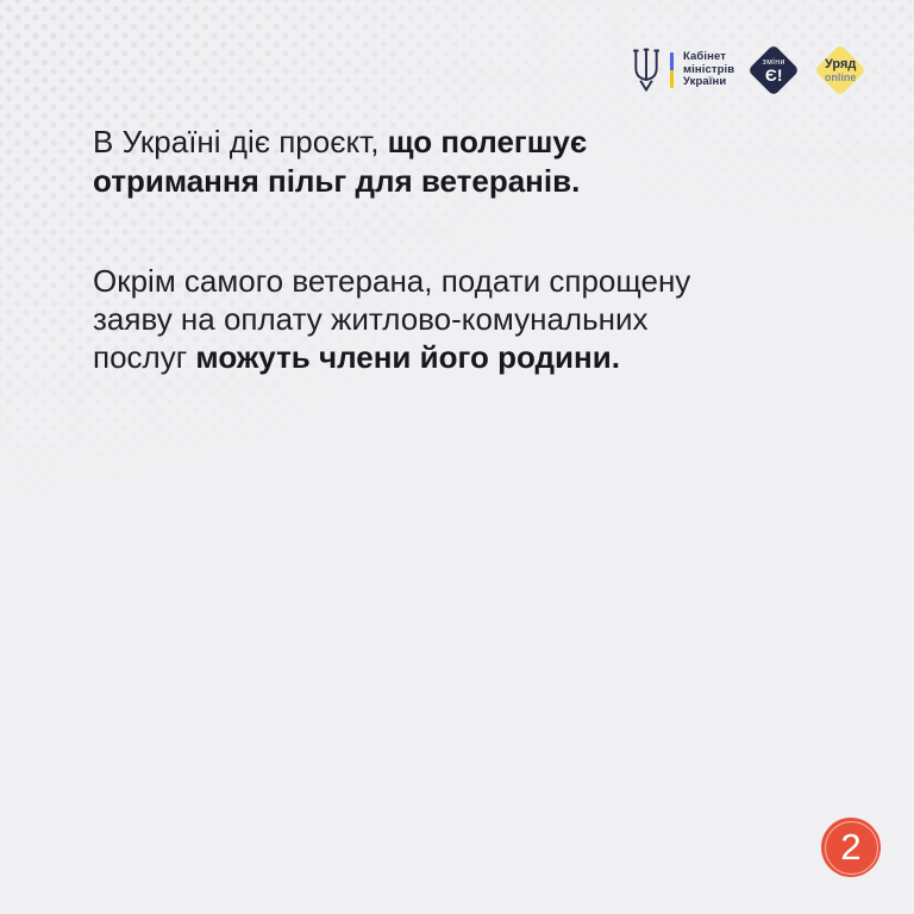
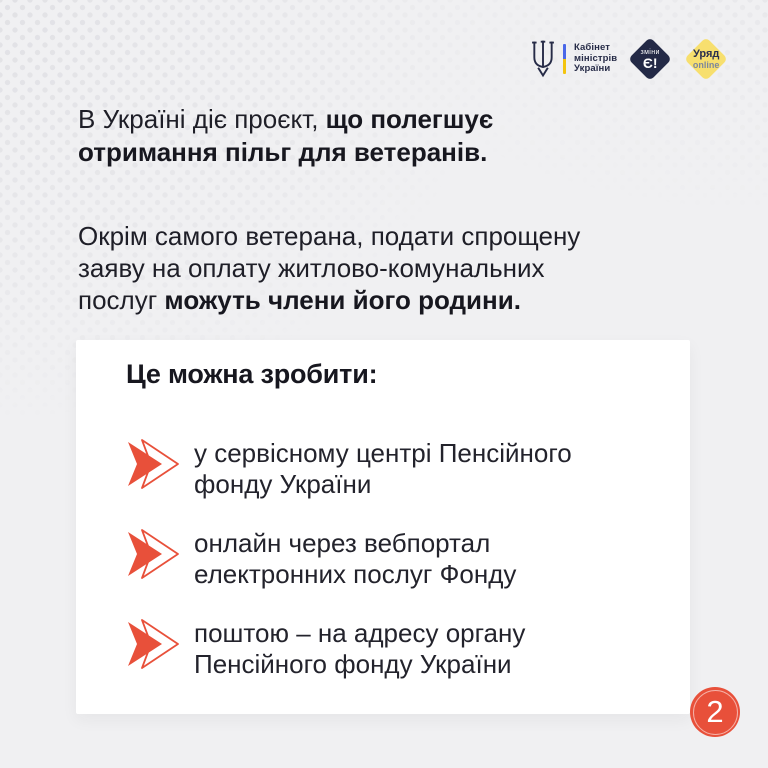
  Кабінет
  міністрів
  України
  Є!
  Уряд
  online
  В Україні діє проєкт, що полегшує
  отримання пільг для ветеранів.
  Окрім самого ветерана, подати спрощену
  заяву на оплату житлово-комунальних
  послуг можуть члени його родини.
+ Це можна зробити:
+ у сервісному центрі Пенсійного
+ фонду України
+ онлайн через вебпортал
+ електронних послуг Фонду
+ поштою – на адресу органу
+ Пенсійного фонду України
  2
